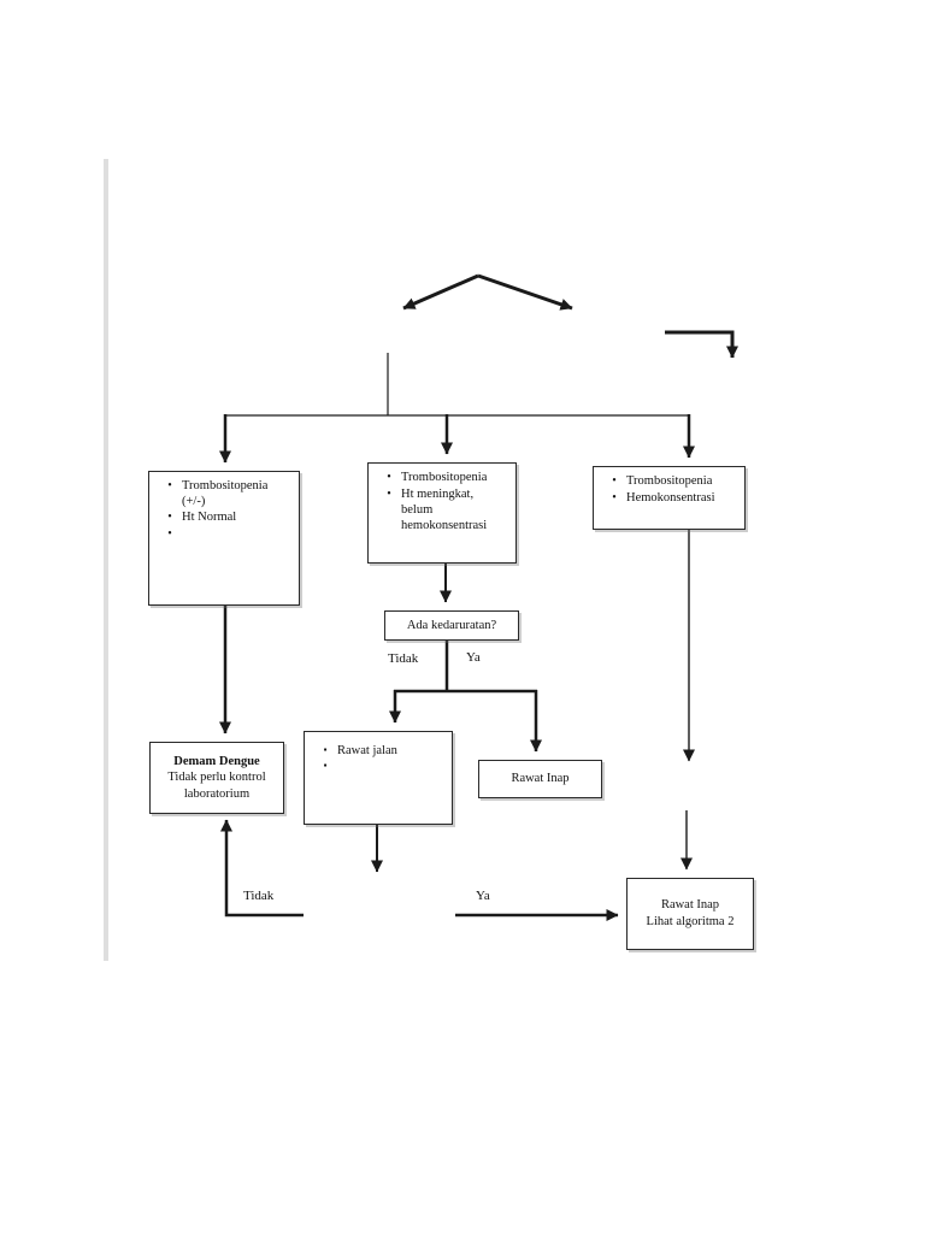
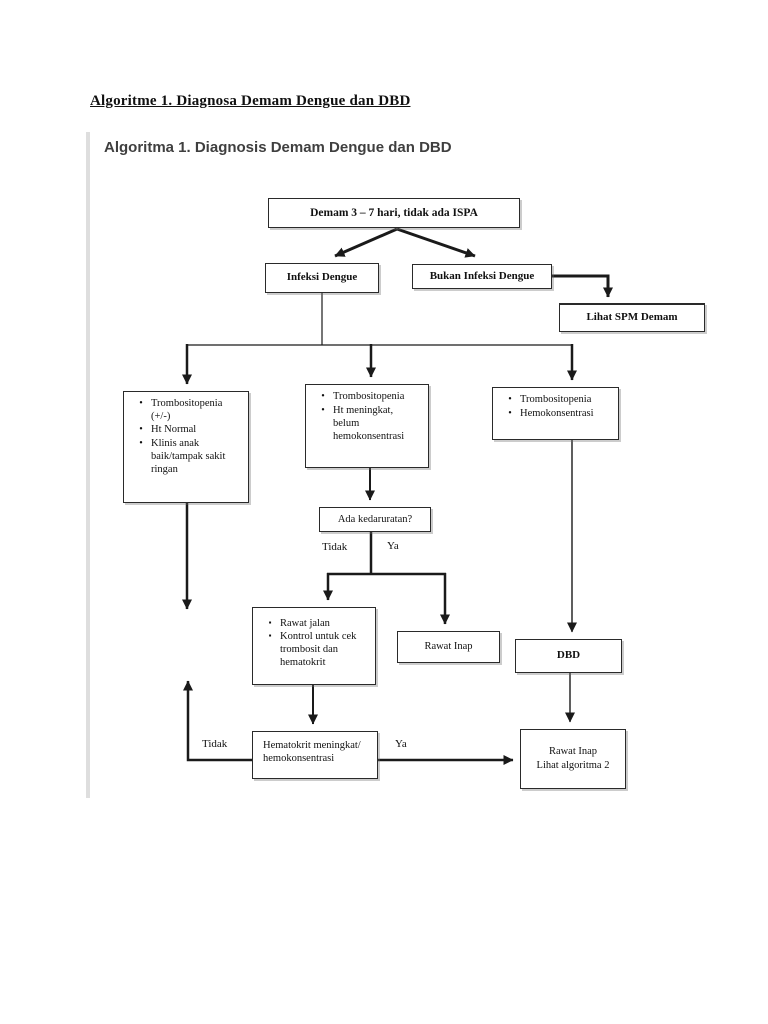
+ Algoritme 1. Diagnosa Demam Dengue dan DBD
+ Algoritma 1. Diagnosis Demam Dengue dan DBD
+ Demam 3 – 7 hari, tidak ada ISPA
+ Infeksi Dengue
+ Bukan Infeksi Dengue
+ Lihat SPM Demam
  •
  Trombositopenia (+/-)
  •
  Ht Normal
  •
+ Klinis anak baik/tampak sakit ringan
  •
  Trombositopenia
  •
  Ht meningkat, belum hemokonsentrasi
  •
  Trombositopenia
  •
  Hemokonsentrasi
  Ada kedaruratan?
- Demam Dengue
- Tidak perlu kontrol laboratorium
  ▪
  Rawat jalan
  ▪
+ Kontrol untuk cek trombosit dan hematokrit
  Rawat Inap
+ DBD
+ Hematokrit meningkat/ hemokonsentrasi
  Rawat Inap
  Lihat algoritma 2
  Tidak
  Ya
  Tidak
  Ya
